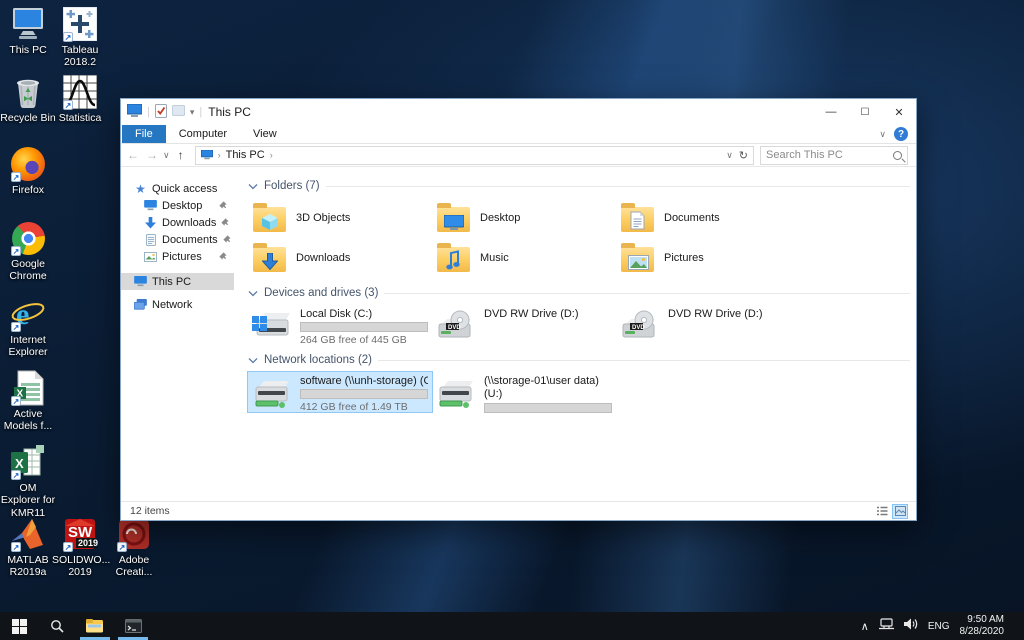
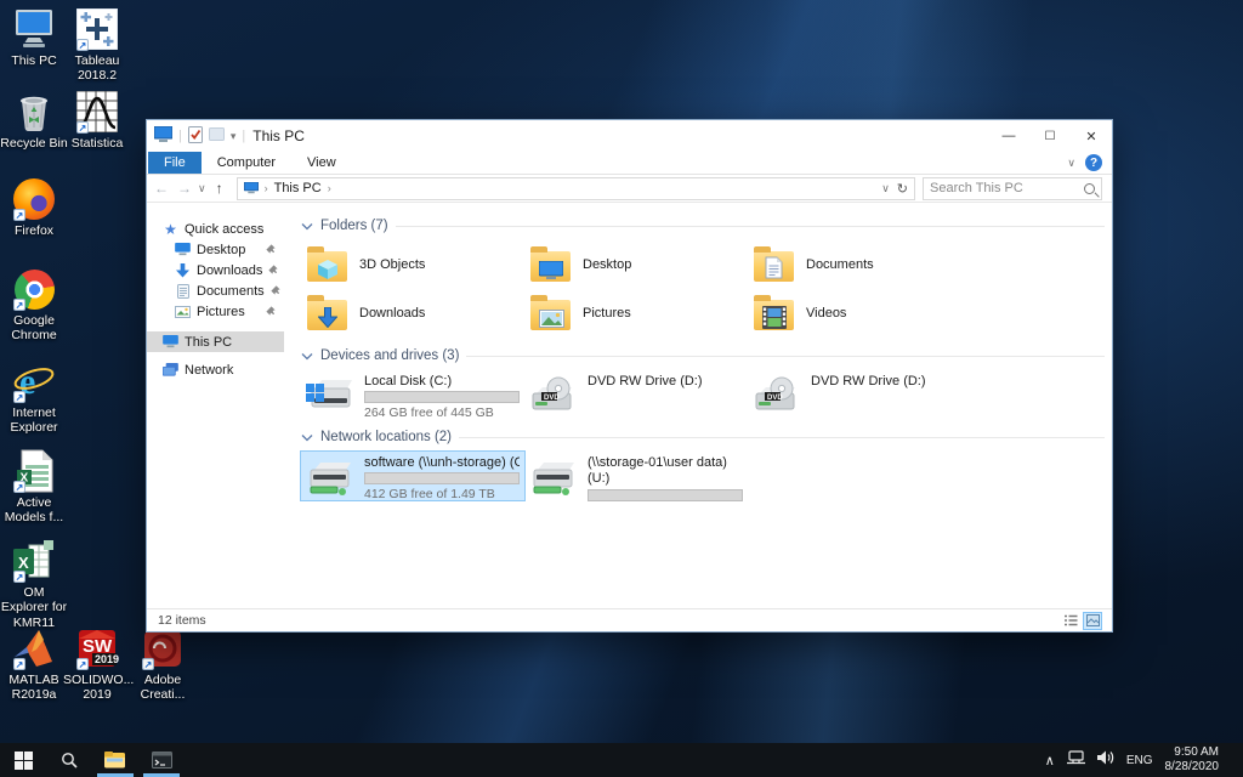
  This PC
  ↗
  Tableau 2018.2
  Recycle Bin
  ↗
  Statistica
  ↗
  Firefox
  ↗
  Google Chrome
  e
  ↗
  Internet Explorer
  X
  ↗
  Active Models f...
  X
  ↗
  OM Explorer for KMR11
  ↗
  MATLAB R2019a
  SW
  2019
  ↗
  SOLIDWO.. 2019
  ↗
  Adobe Creati...
  |
  ▾
  |
  This PC
  —
  ☐
  ✕
  File
  Computer
  View
  ∨
  ?
  ←
  →
  ∨
  ↑
  ›
  This PC
  ›
  ∨
  ↻
  Search This PC
  ★
  Quick access
  Desktop
  Downloads
  Documents
  Pictures
  This PC
  Network
  Folders (7)
  3D Objects
  Desktop
  Documents
  Downloads
- Music
  Pictures
+ Videos
  Devices and drives (3)
  Local Disk (C:)
  264 GB free of 445 GB
  DVD RW Drive (D:)
  DVD RW Drive (D:)
  Network locations (2)
  software (\\unh-storage) (O
  412 GB free of 1.49 TB
  (\\storage-01\user data) (U:)
  12 items
  ∧
  ENG
  9:50 AM
  8/28/2020
